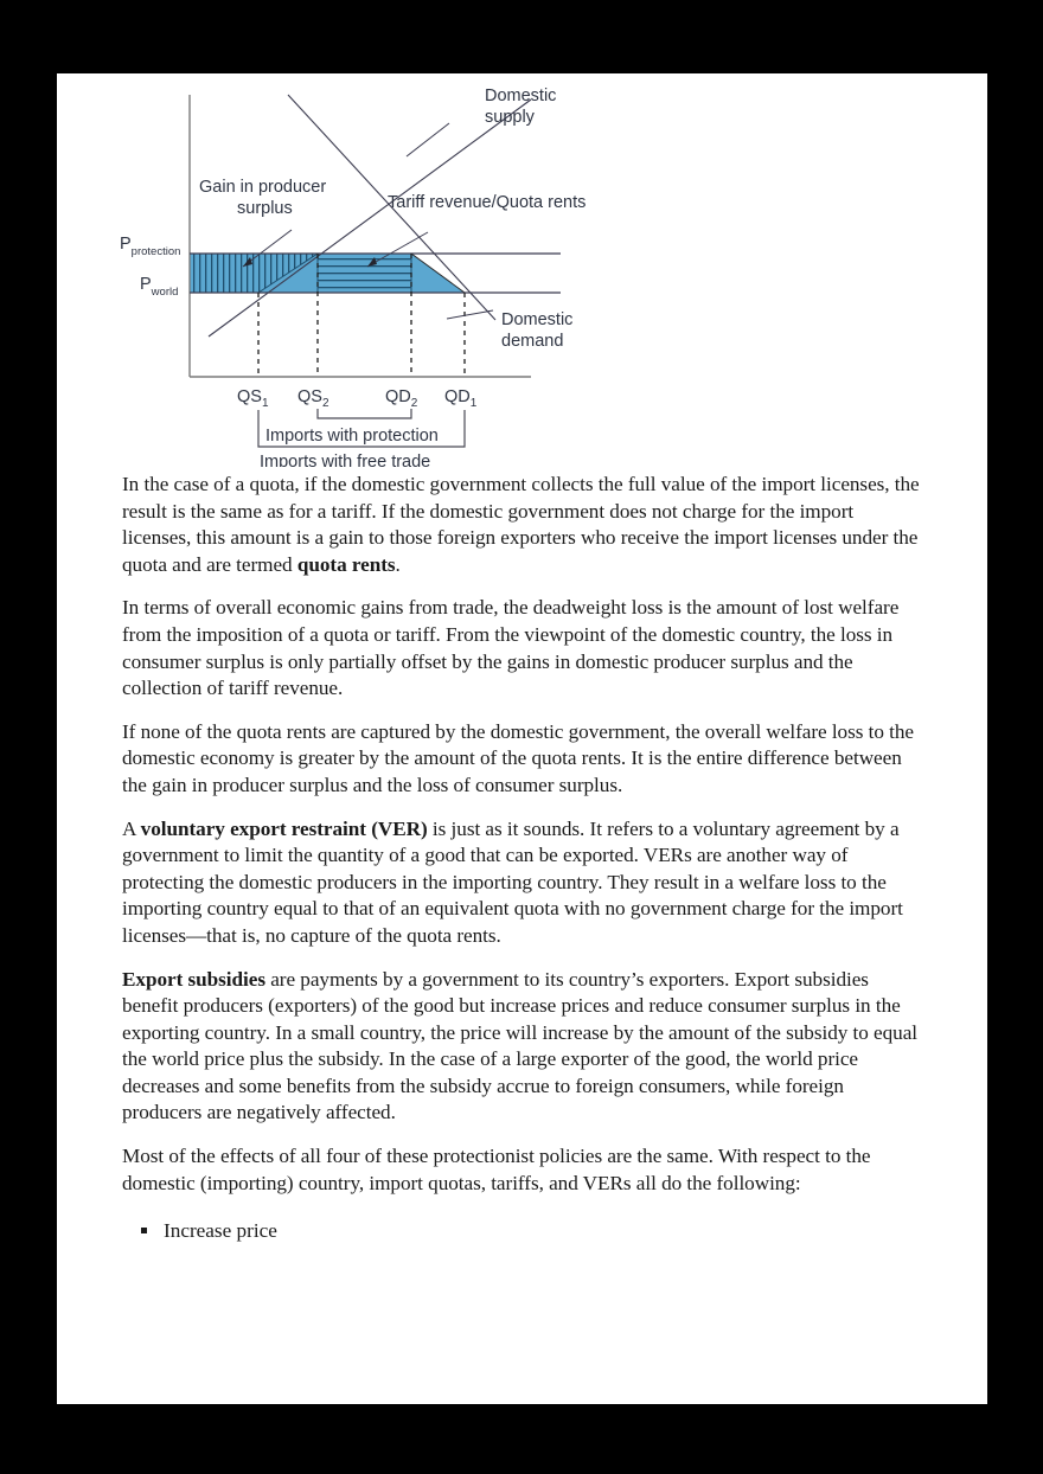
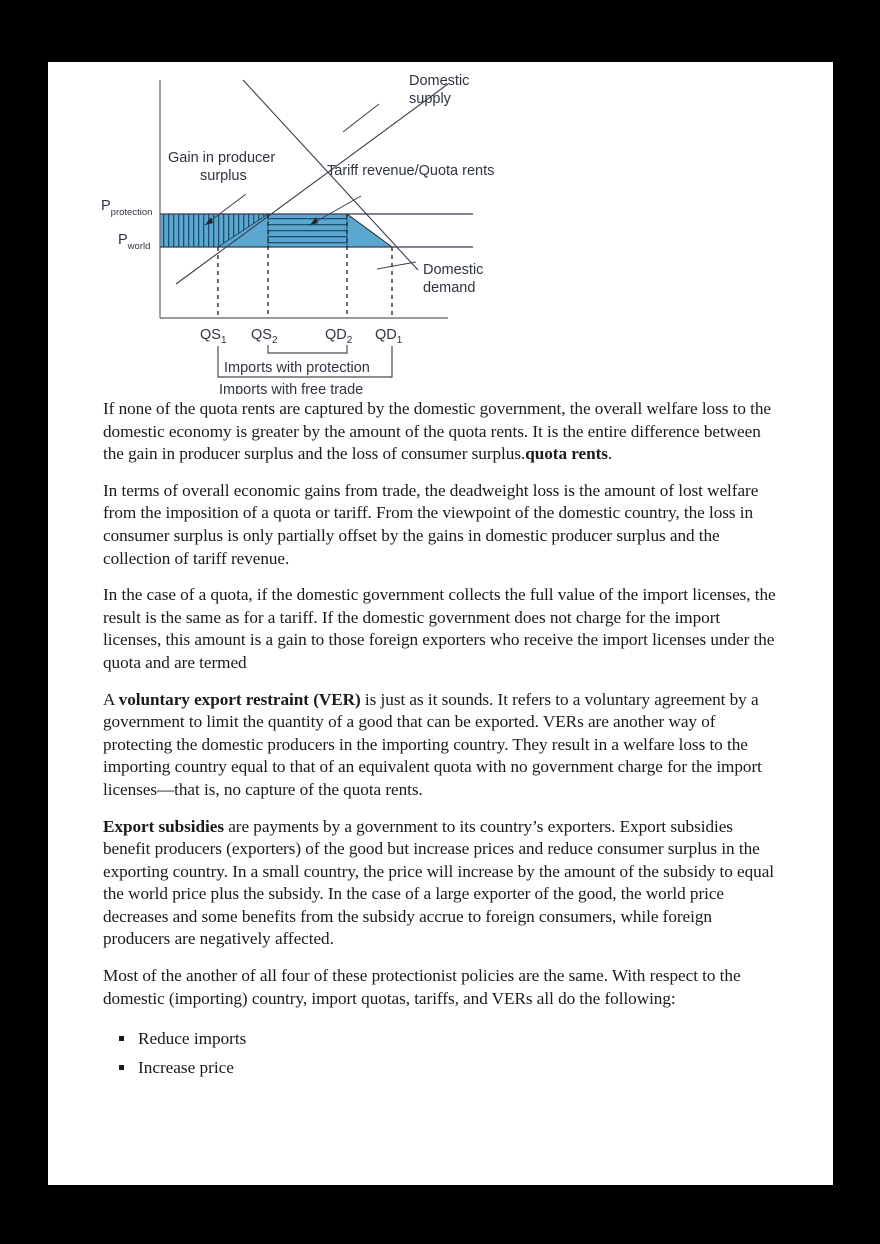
  Domestic
  supply
  Domestic
  demand
  Gain in producer
  surplus
  Tariff revenue/Quota rents
  Pprotection
  Pworld
  QS1
  QS2
  QD2
  QD1
  Imports with protection
  Imports with free trade
- In the case of a quota, if the domestic government collects the full value of the import licenses, the result is the same as for a tariff. If the domestic government does not charge for the import licenses, this amount is a gain to those foreign exporters who receive the import licenses under the quota and are termed quota rents.
+ If none of the quota rents are captured by the domestic government, the overall welfare loss to the domestic economy is greater by the amount of the quota rents. It is the entire difference between the gain in producer surplus and the loss of consumer surplus.quota rents.
  In terms of overall economic gains from trade, the deadweight loss is the amount of lost welfare from the imposition of a quota or tariff. From the viewpoint of the domestic country, the loss in consumer surplus is only partially offset by the gains in domestic producer surplus and the collection of tariff revenue.
- If none of the quota rents are captured by the domestic government, the overall welfare loss to the domestic economy is greater by the amount of the quota rents. It is the entire difference between the gain in producer surplus and the loss of consumer surplus.
+ In the case of a quota, if the domestic government collects the full value of the import licenses, the result is the same as for a tariff. If the domestic government does not charge for the import licenses, this amount is a gain to those foreign exporters who receive the import licenses under the quota and are termed
  A voluntary export restraint (VER) is just as it sounds. It refers to a voluntary agreement by a government to limit the quantity of a good that can be exported. VERs are another way of protecting the domestic producers in the importing country. They result in a welfare loss to the importing country equal to that of an equivalent quota with no government charge for the import licenses—that is, no capture of the quota rents.
  Export subsidies are payments by a government to its country’s exporters. Export subsidies benefit producers (exporters) of the good but increase prices and reduce consumer surplus in the exporting country. In a small country, the price will increase by the amount of the subsidy to equal the world price plus the subsidy. In the case of a large exporter of the good, the world price decreases and some benefits from the subsidy accrue to foreign consumers, while foreign producers are negatively affected.
- Most of the effects of all four of these protectionist policies are the same. With respect to the domestic (importing) country, import quotas, tariffs, and VERs all do the following:
+ Most of the another of all four of these protectionist policies are the same. With respect to the domestic (importing) country, import quotas, tariffs, and VERs all do the following:
+ Reduce imports
  Increase price
